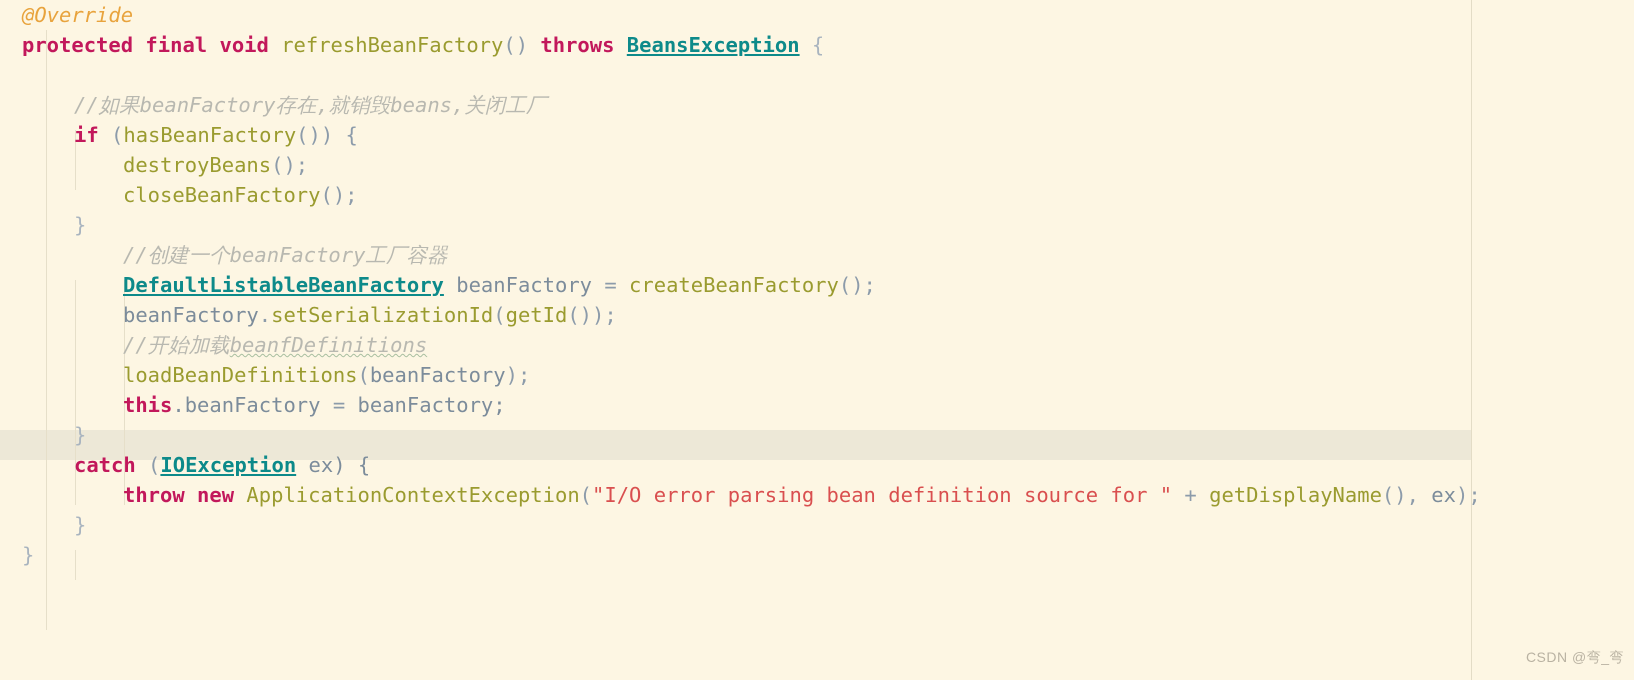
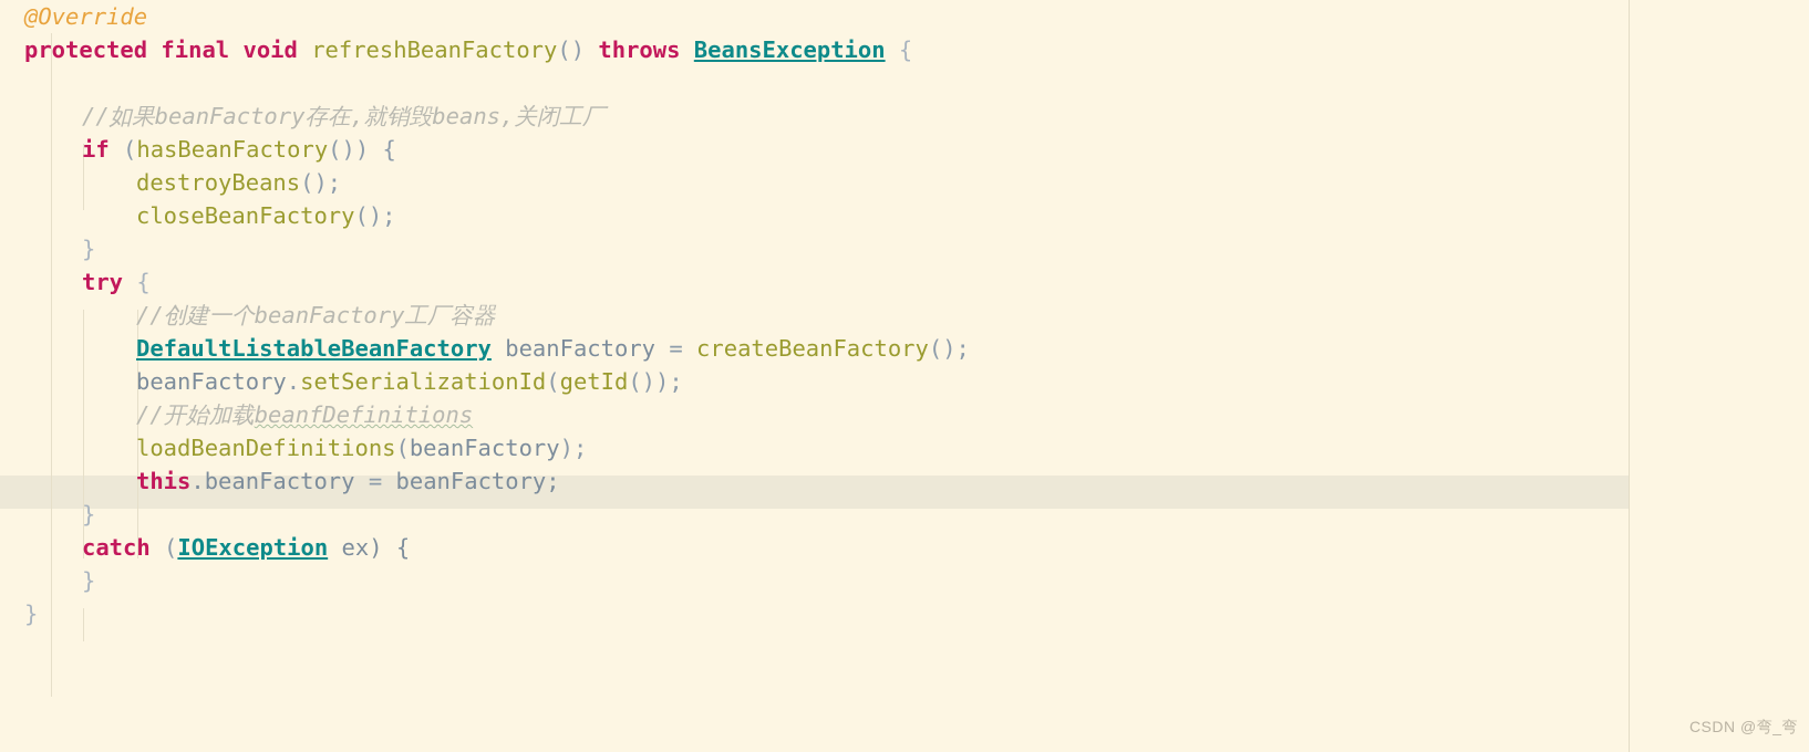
  @Override
  protected final void refreshBeanFactory() throws BeansException {
  //如果beanFactory存在,就销毁beans,关闭工厂
  if (hasBeanFactory()) {
  destroyBeans();
  closeBeanFactory();
  }
+ try {
  //创建一个beanFactory工厂容器
  DefaultListableBeanFactory beanFactory = createBeanFactory();
  beanFactory.setSerializationId(getId());
  //开始加载beanfDefinitions
  loadBeanDefinitions(beanFactory);
  this.beanFactory = beanFactory;
  }
  catch (IOException ex) {
- throw new ApplicationContextException("I/O error parsing bean definition source for " + getDisplayName(), ex);
  }
  }
  CSDN @弯_弯
